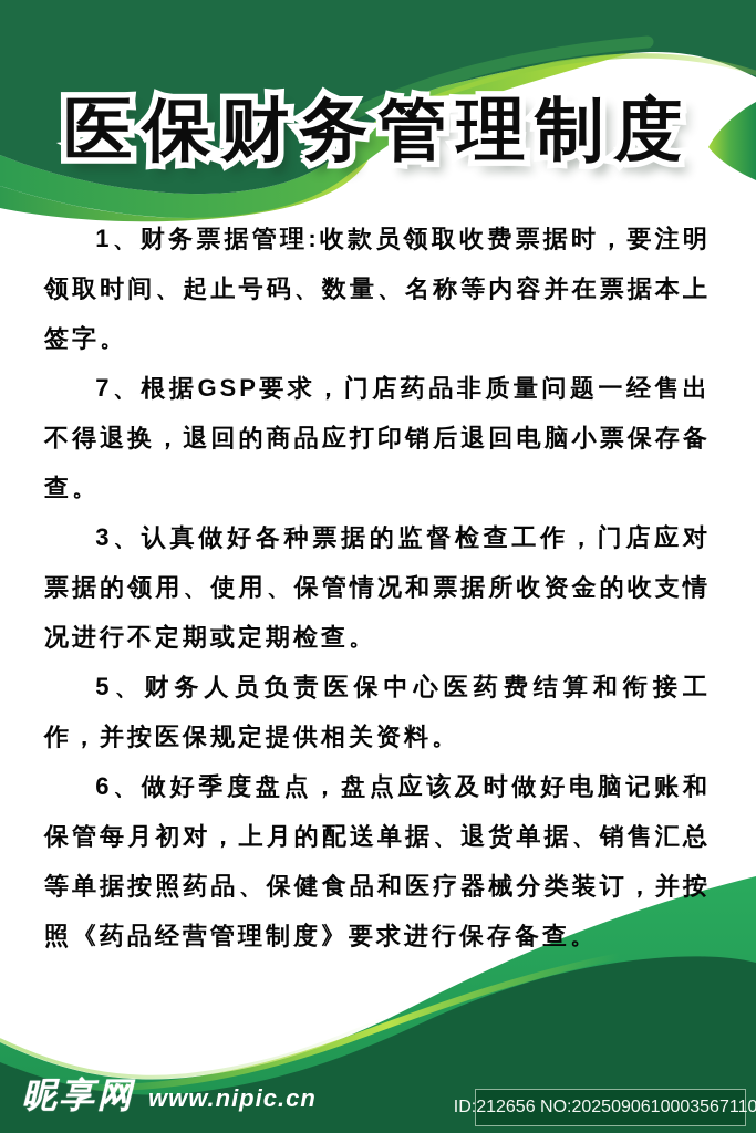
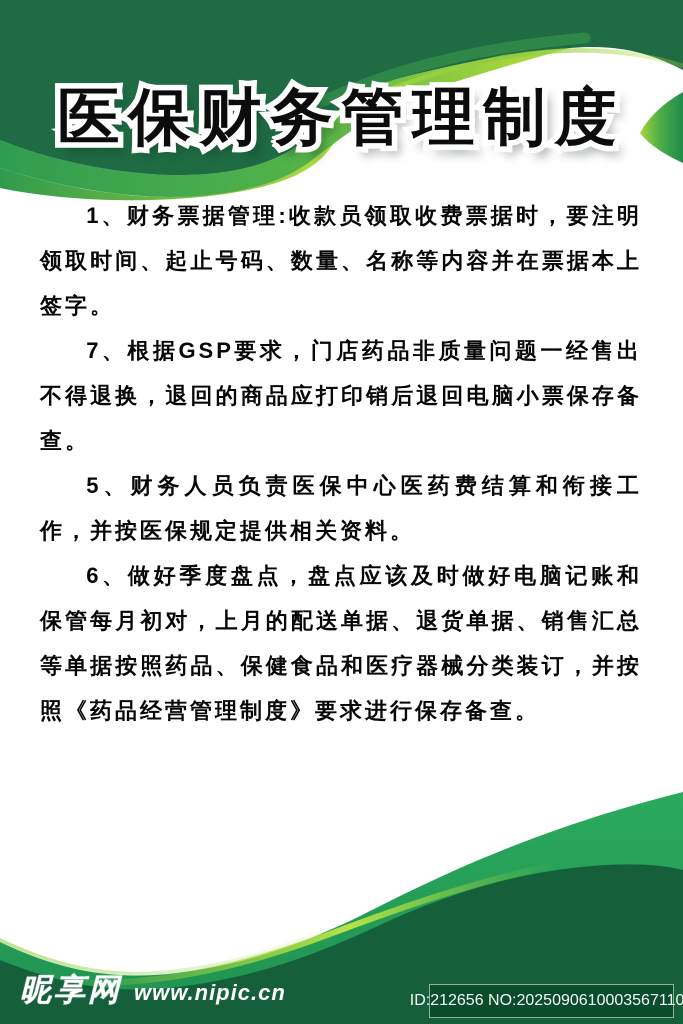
  医保财务管理制度
  1、财务票据管理:收款员领取收费票据时，要注明领取时间、起止号码、数量、名称等内容并在票据本上签字。
  7、根据GSP要求，门店药品非质量问题一经售出不得退换，退回的商品应打印销后退回电脑小票保存备查。
- 3、认真做好各种票据的监督检查工作，门店应对票据的领用、使用、保管情况和票据所收资金的收支情况进行不定期或定期检查。
  5、财务人员负责医保中心医药费结算和衔接工作，并按医保规定提供相关资料。
  6、做好季度盘点，盘点应该及时做好电脑记账和保管每月初对，上月的配送单据、退货单据、销售汇总等单据按照药品、保健食品和医疗器械分类装订，并按照《药品经营管理制度》要求进行保存备查。
  昵享网
  www.nipic.cn
  ID:212656 NO:2025090610003567110
